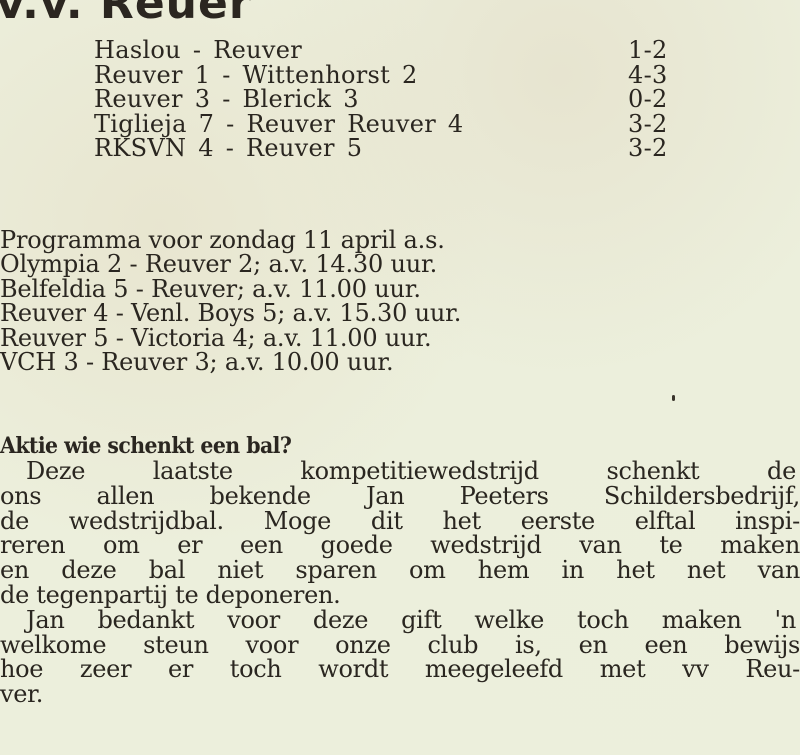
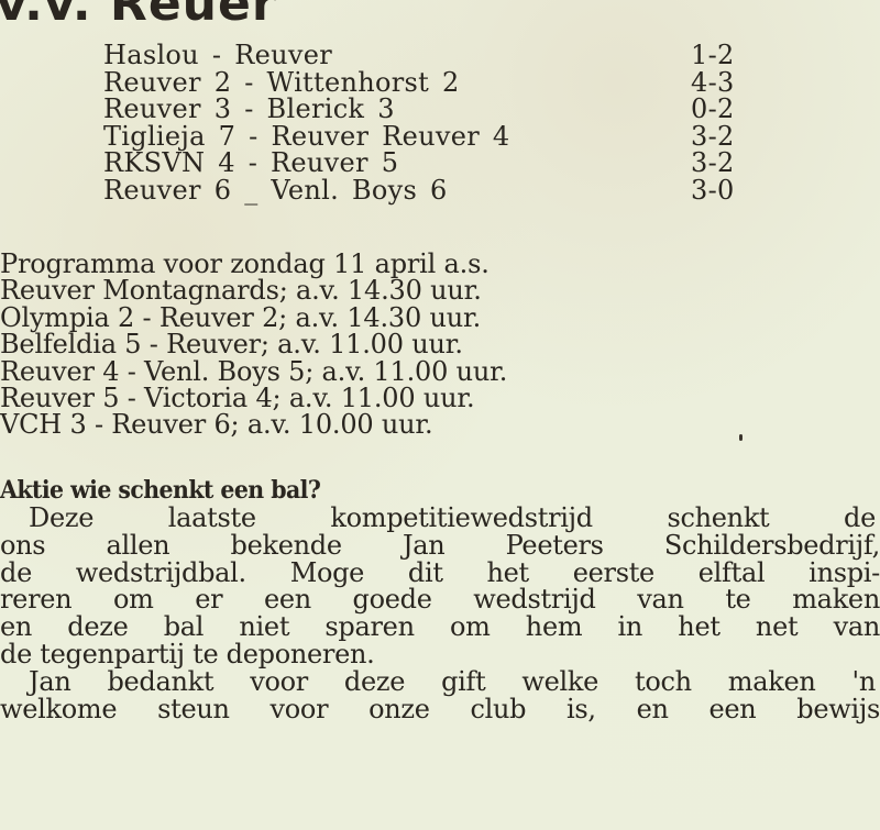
  v.v. Reuer
  Haslou - Reuver
  1-2
- Reuver 1 - Wittenhorst 2
+ Reuver 2 - Wittenhorst 2
  4-3
  Reuver 3 - Blerick 3
  0-2
  Tiglieja 7 - Reuver Reuver 4
  3-2
  RKSVN 4 - Reuver 5
  3-2
+ Reuver 6 _ Venl. Boys 6
+ 3-0
  Programma voor zondag 11 april a.s.
+ Reuver Montagnards; a.v. 14.30 uur.
  Olympia 2 - Reuver 2; a.v. 14.30 uur.
  Belfeldia 5 - Reuver; a.v. 11.00 uur.
- Reuver 4 - Venl. Boys 5; a.v. 15.30 uur.
+ Reuver 4 - Venl. Boys 5; a.v. 11.00 uur.
  Reuver 5 - Victoria 4; a.v. 11.00 uur.
- VCH 3 - Reuver 3; a.v. 10.00 uur.
+ VCH 3 - Reuver 6; a.v. 10.00 uur.
  Aktie wie schenkt een bal?
  Deze laatste kompetitiewedstrijd schenkt de
  ons allen bekende Jan Peeters Schildersbedrijf,
  de wedstrijdbal. Moge dit het eerste elftal inspi-
  reren om er een goede wedstrijd van te maken
  en deze bal niet sparen om hem in het net van
  de tegenpartij te deponeren.
  Jan bedankt voor deze gift welke toch maken 'n
  welkome steun voor onze club is, en een bewijs
- hoe zeer er toch wordt meegeleefd met vv Reu-
- ver.
